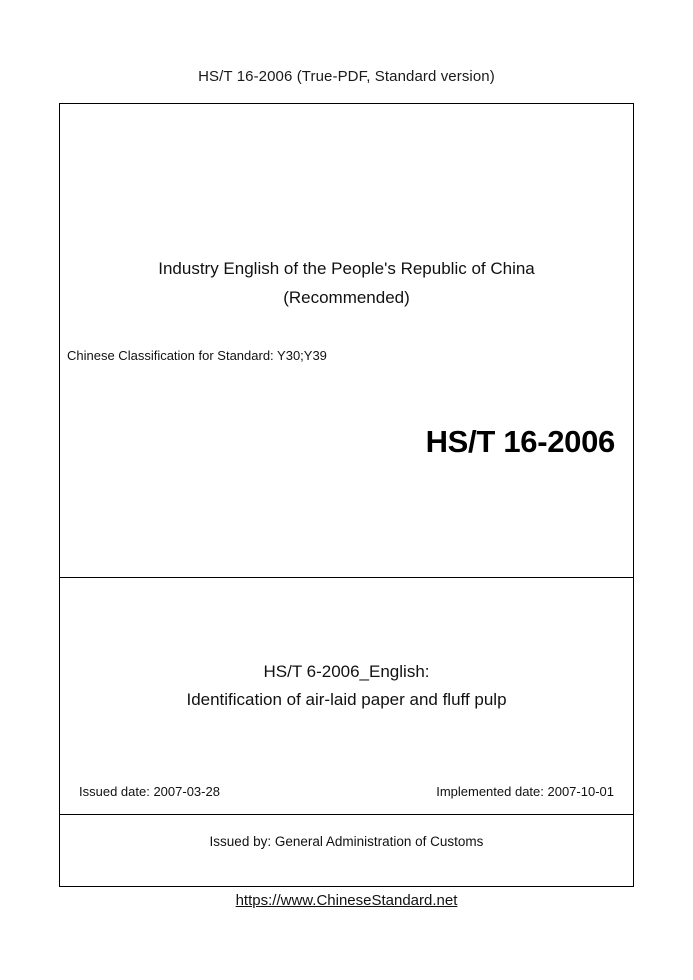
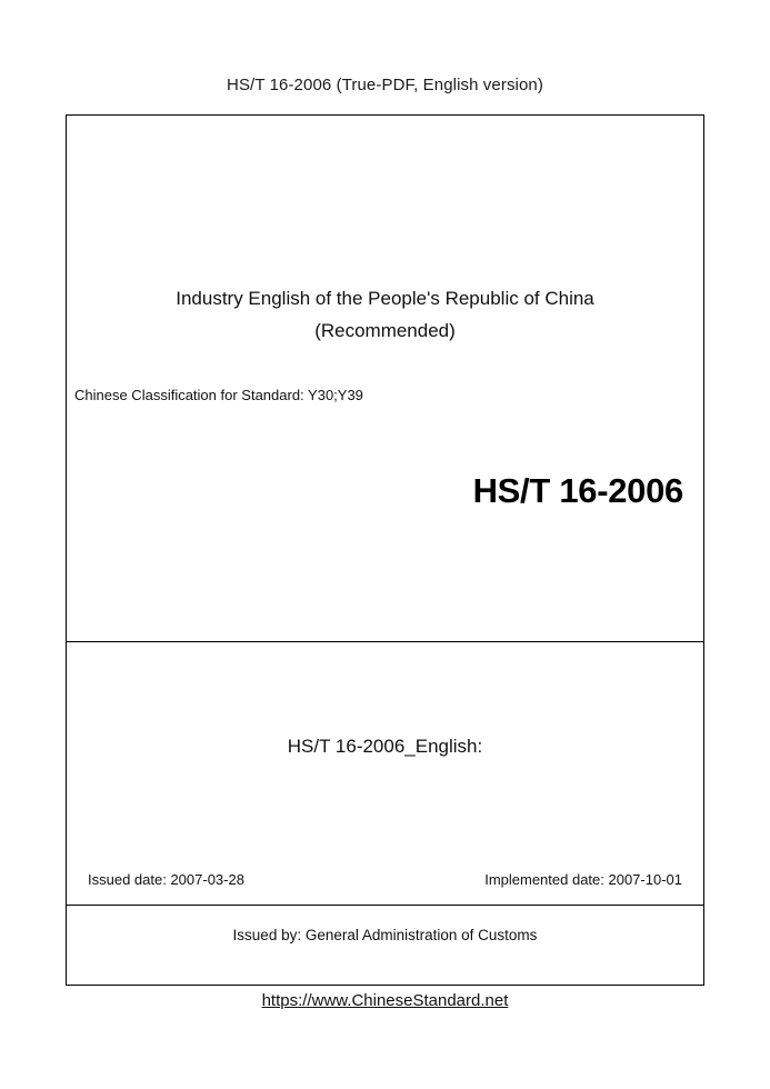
- HS/T 16-2006 (True-PDF, Standard version)
+ HS/T 16-2006 (True-PDF, English version)
  Industry English of the People's Republic of China
  (Recommended)
  Chinese Classification for Standard: Y30;Y39
  HS/T 16-2006
- HS/T 6-2006_English:
+ HS/T 16-2006_English:
- Identification of air-laid paper and fluff pulp
  Issued date: 2007-03-28
  Implemented date: 2007-10-01
  Issued by: General Administration of Customs
  https://www.ChineseStandard.net
